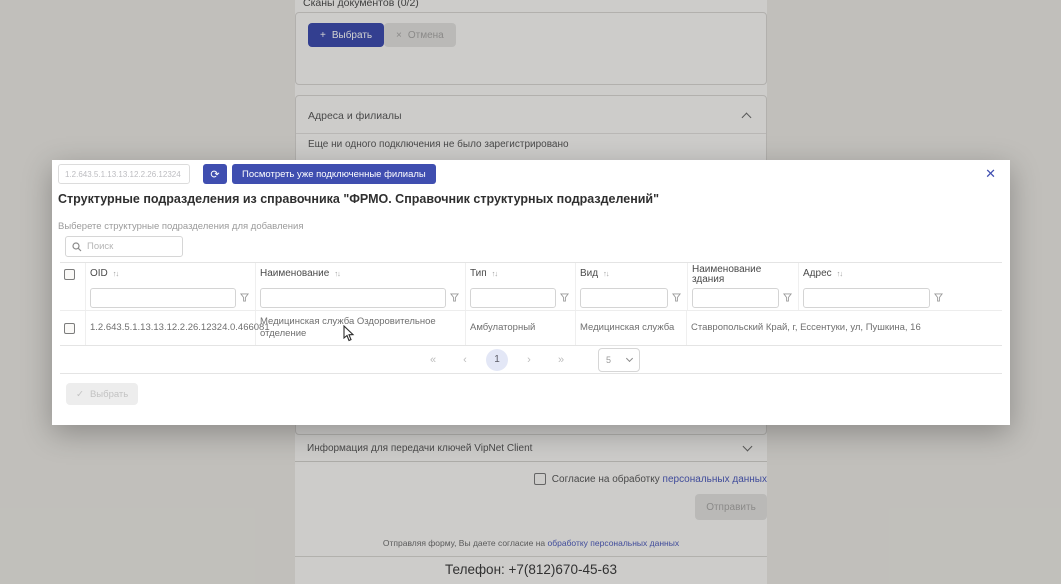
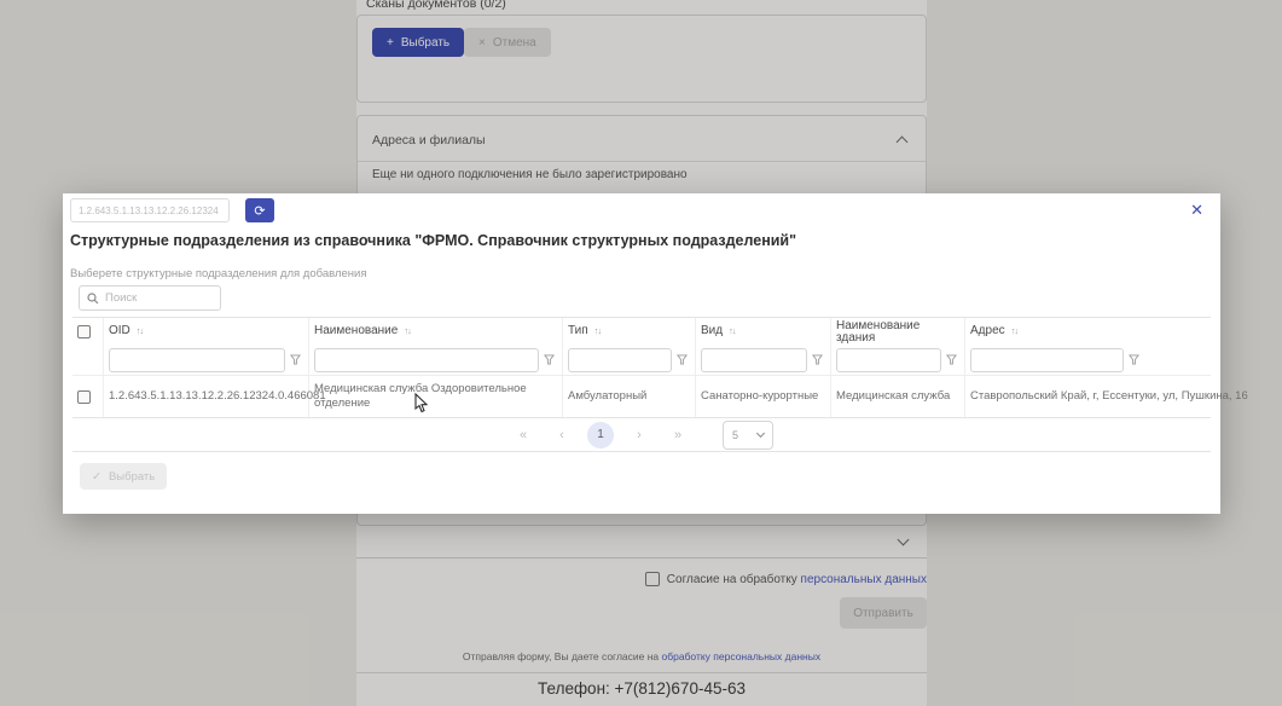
  Сканы документов (0/2)
  +
  Выбрать
  ×
  Отмена
  Адреса и филиалы
  Еще ни одного подключения не было зарегистрировано
- Информация для передачи ключей VipNet Client
  Согласие на обработку персональных данных
  Отправить
  Отправляя форму, Вы даете согласие на обработку персональных данных
  Телефон: +7(812)670-45-63
  1.2.643.5.1.13.13.12.2.26.12324
  ⟳
- Посмотреть уже подключенные филиалы
  ✕
  Структурные подразделения из справочника "ФРМО. Справочник структурных подразделений"
  Выберете структурные подразделения для добавления
  Поиск
  OID
  ↑↓
  Наименование
  ↑↓
  Тип
  ↑↓
  Вид
  ↑↓
  Наименование здания
  Адрес
  ↑↓
  1.2.643.5.1.13.13.12.2.26.12324.0.466
  Медицинская служба Оздоровительное отделение
  Амбулаторный
+ Санаторно-курортные
  Медицинская служба
  Ставропольский Край, г, Ессентуки, ул, Пушкина, 16
  «
  ‹
  1
  ›
  »
  5
  ✓
  Выбрать
